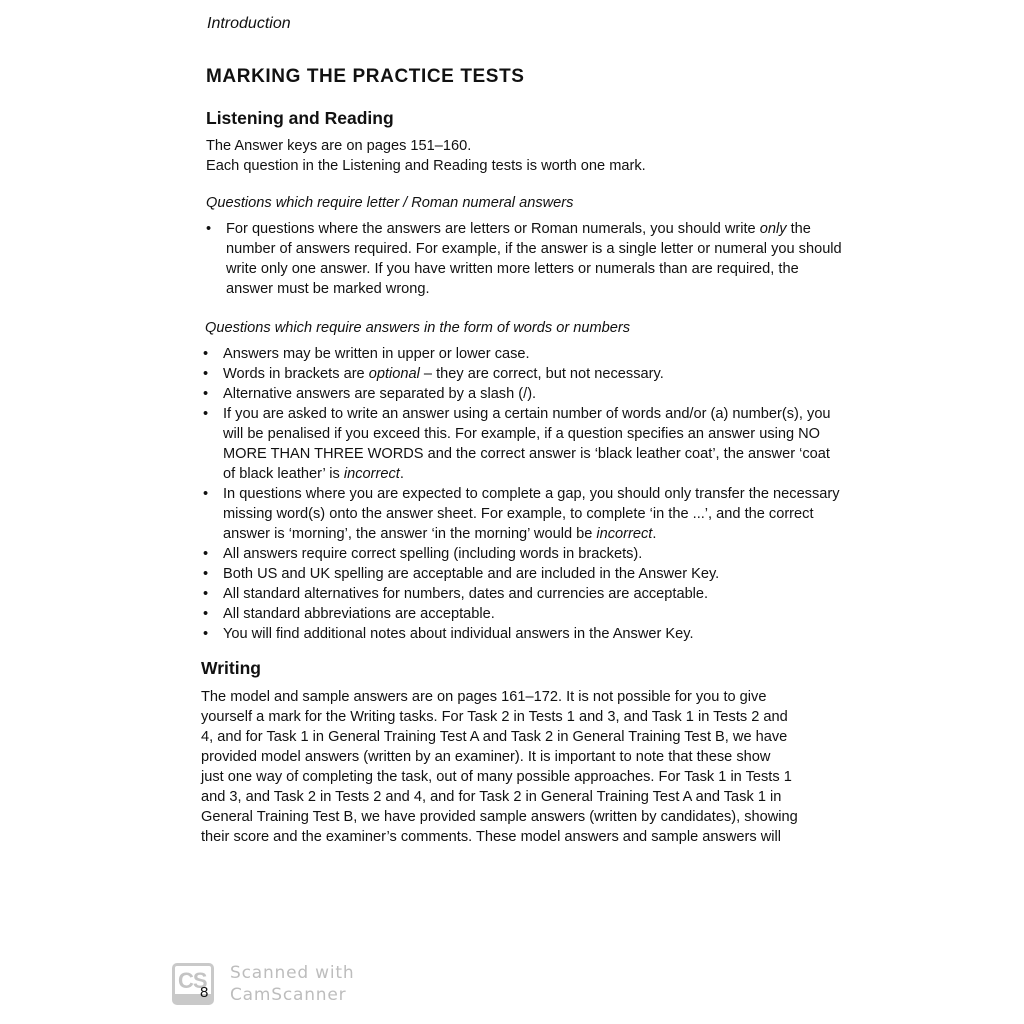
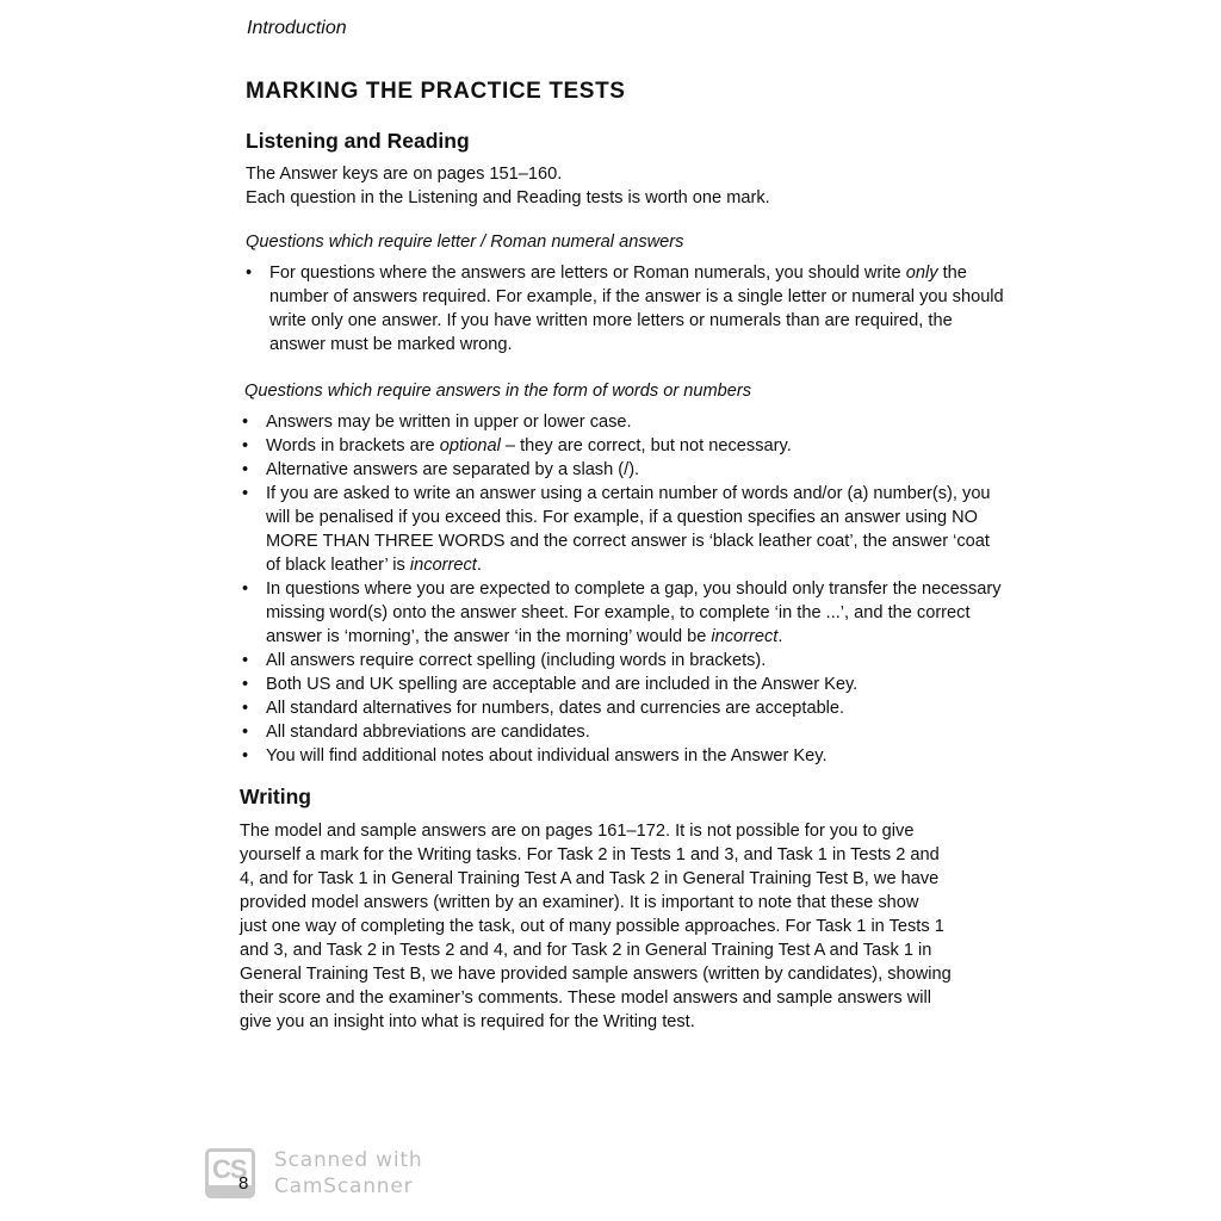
  Introduction
  MARKING THE PRACTICE TESTS
  Listening and Reading
  The Answer keys are on pages 151–160.
  Each question in the Listening and Reading tests is worth one mark.
  Questions which require letter / Roman numeral answers
  For questions where the answers are letters or Roman numerals, you should write only the number of answers required. For example, if the answer is a single letter or numeral you should write only one answer. If you have written more letters or numerals than are required, the answer must be marked wrong.
  Questions which require answers in the form of words or numbers
  Answers may be written in upper or lower case.
  Words in brackets are optional – they are correct, but not necessary.
  Alternative answers are separated by a slash (/).
  If you are asked to write an answer using a certain number of words and/or (a) number(s), you will be penalised if you exceed this. For example, if a question specifies an answer using NO MORE THAN THREE WORDS and the correct answer is ‘black leather coat’, the answer ‘coat of black leather’ is incorrect.
  In questions where you are expected to complete a gap, you should only transfer the necessary missing word(s) onto the answer sheet. For example, to complete ‘in the ...’, and the correct answer is ‘morning’, the answer ‘in the morning’ would be incorrect.
  All answers require correct spelling (including words in brackets).
  Both US and UK spelling are acceptable and are included in the Answer Key.
  All standard alternatives for numbers, dates and currencies are acceptable.
- All standard abbreviations are acceptable.
+ All standard abbreviations are candidates.
  You will find additional notes about individual answers in the Answer Key.
  Writing
  The model and sample answers are on pages 161–172. It is not possible for you to give
  yourself a mark for the Writing tasks. For Task 2 in Tests 1 and 3, and Task 1 in Tests 2 and
  4, and for Task 1 in General Training Test A and Task 2 in General Training Test B, we have
  provided model answers (written by an examiner). It is important to note that these show
  just one way of completing the task, out of many possible approaches. For Task 1 in Tests 1
  and 3, and Task 2 in Tests 2 and 4, and for Task 2 in General Training Test A and Task 1 in
  General Training Test B, we have provided sample answers (written by candidates), showing
  their score and the examiner’s comments. These model answers and sample answers will
+ give you an insight into what is required for the Writing test.
  CS
  Scanned with
  CamScanner
  8
